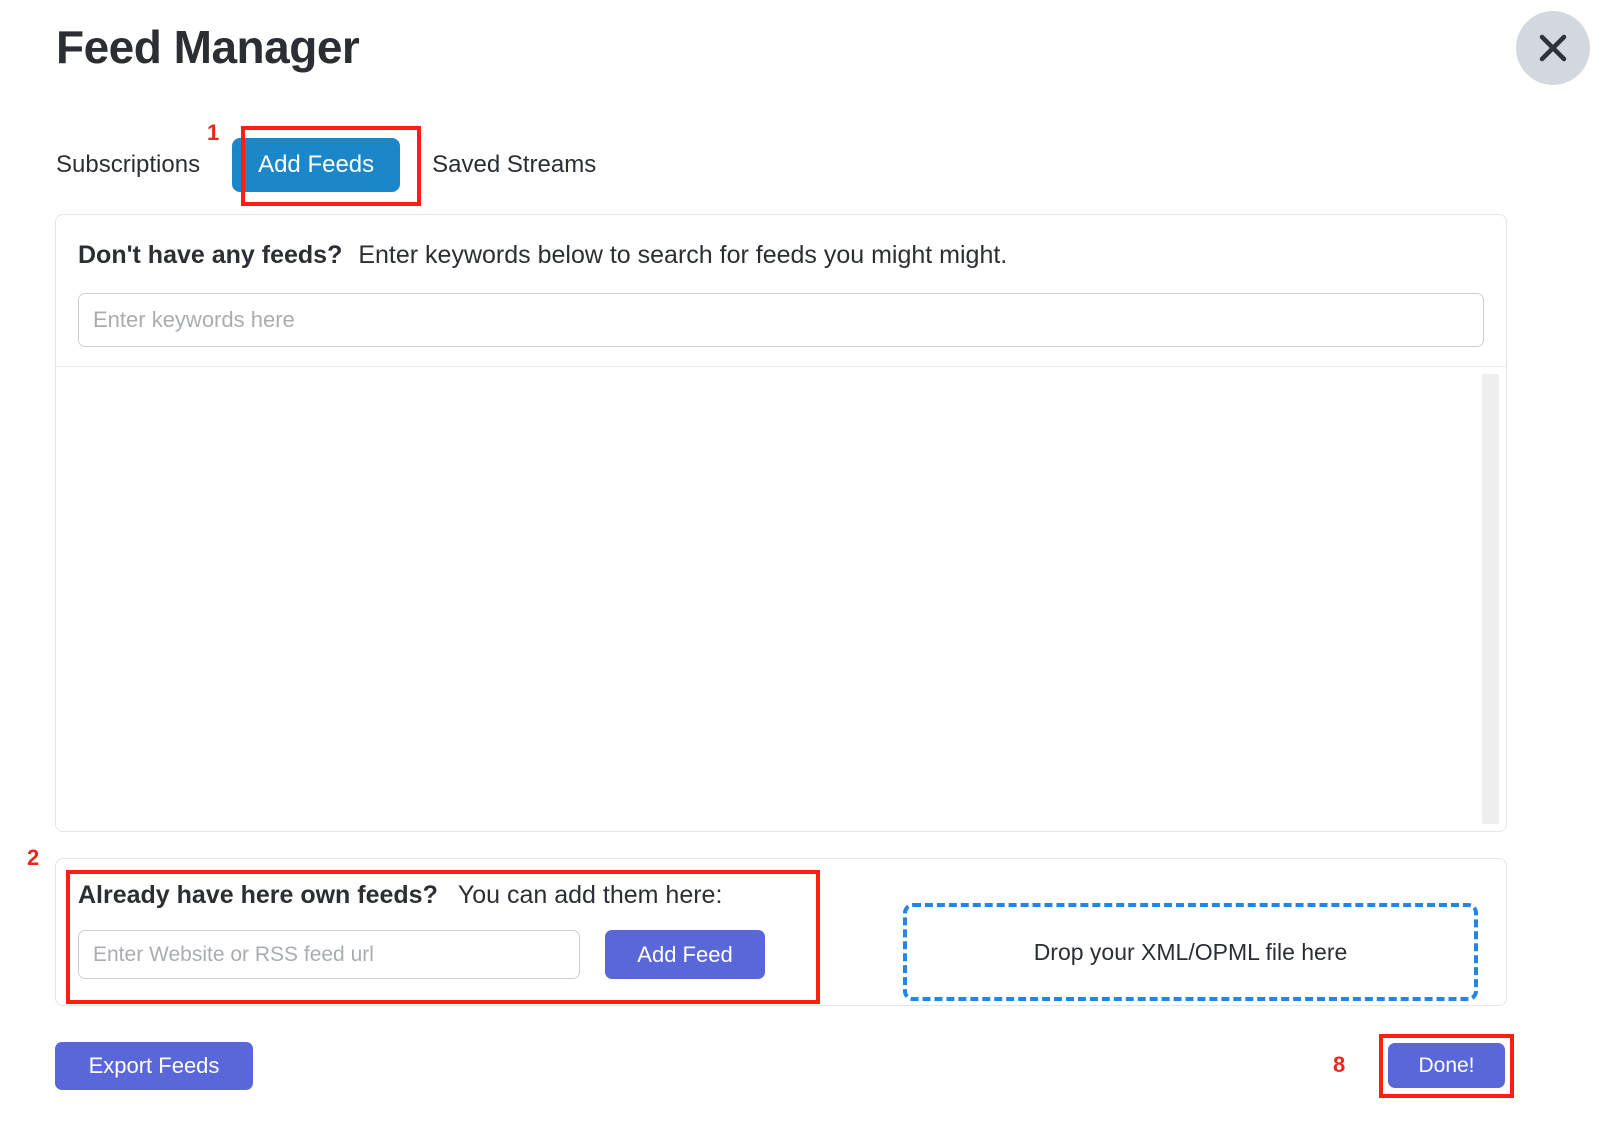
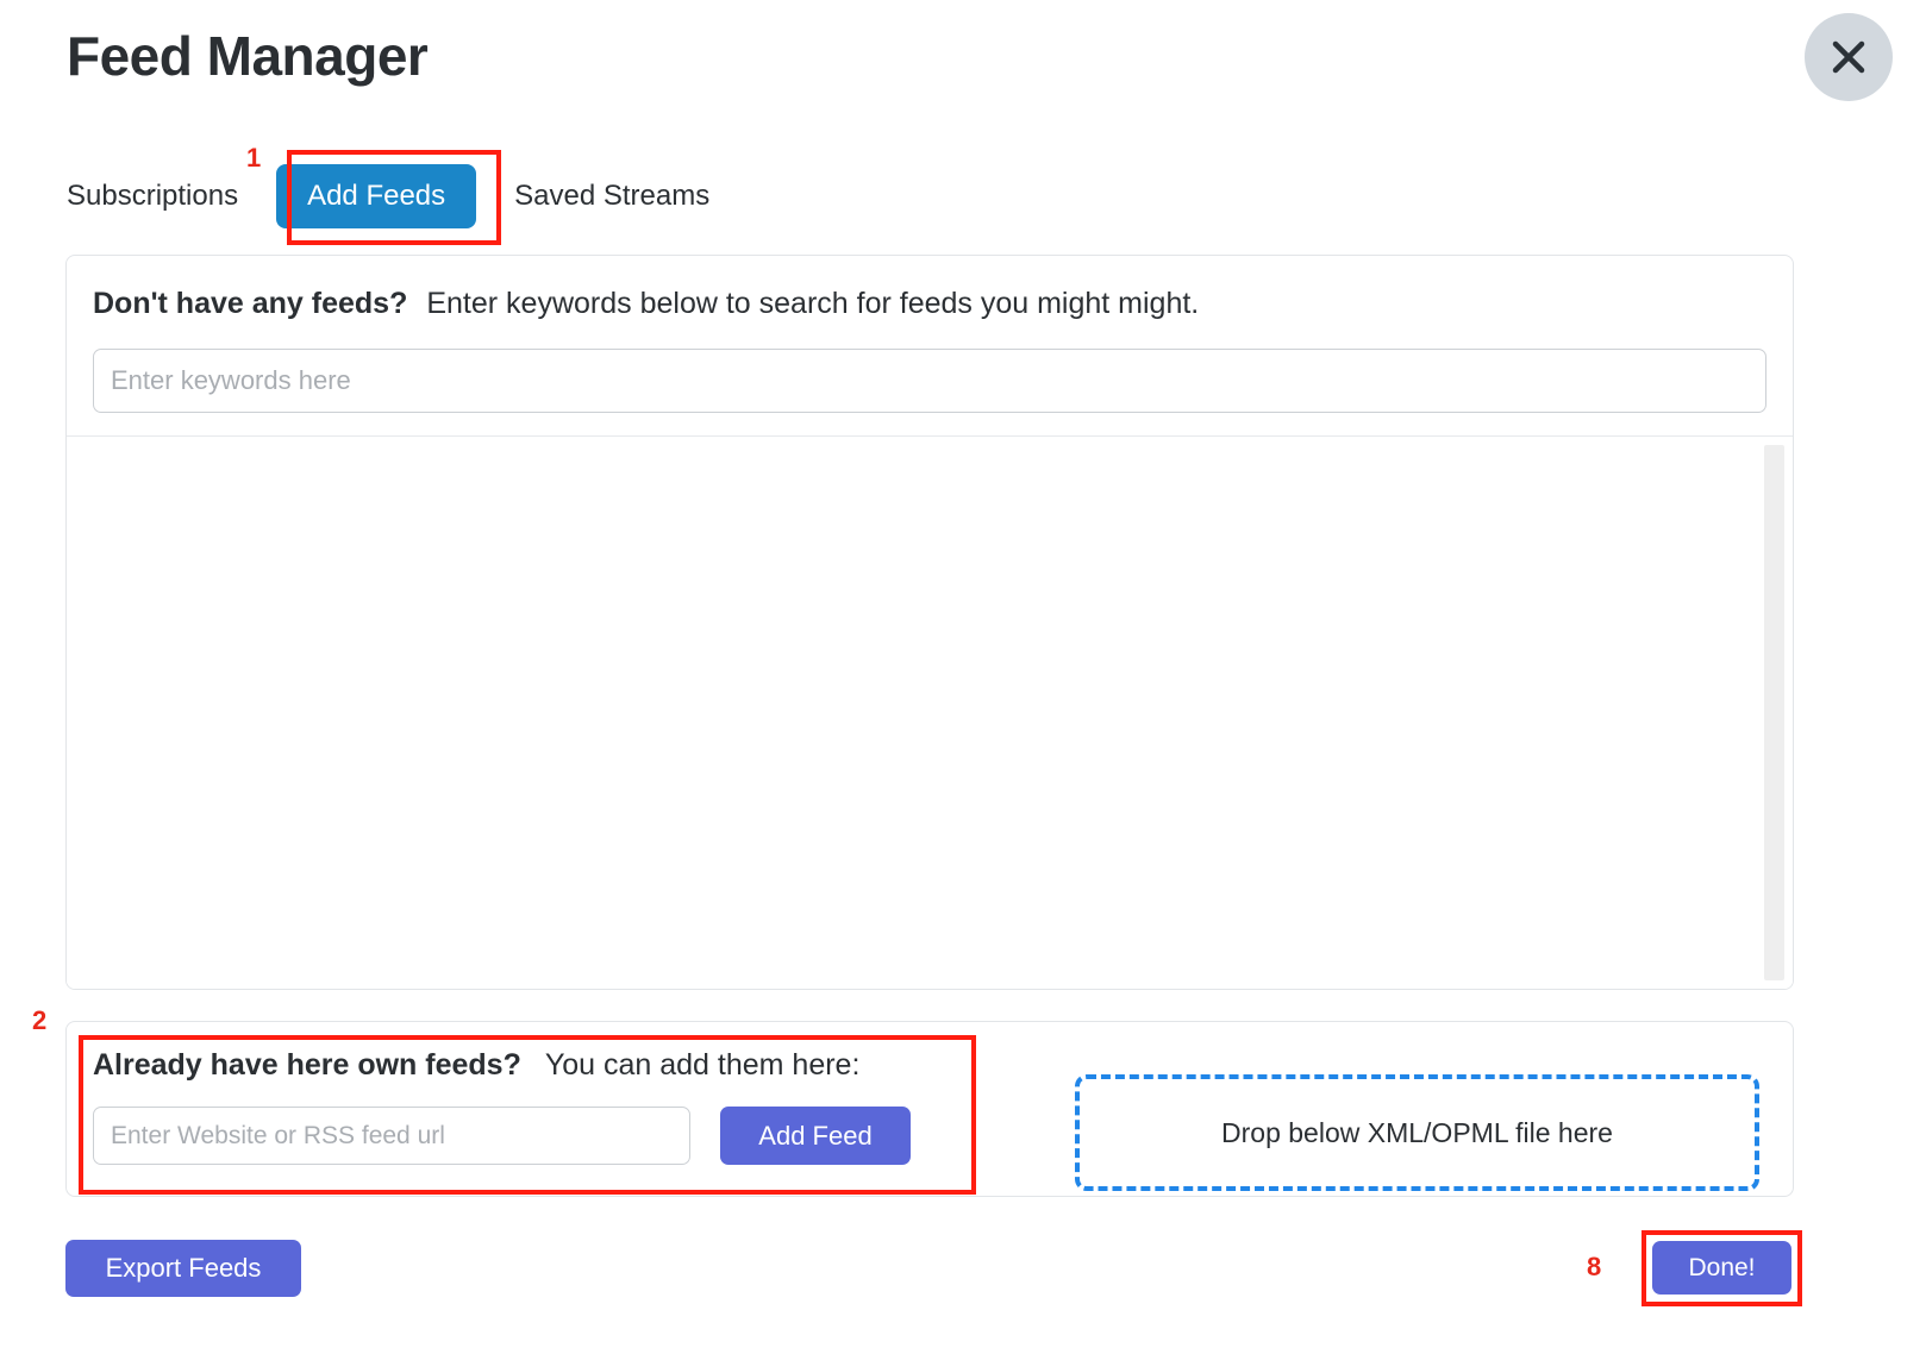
  Feed Manager
  Subscriptions
  Add Feeds
  Saved Streams
  1
  Don't have any feeds?
  Enter keywords below to search for feeds you might might.
  Enter keywords here
  Already have here own feeds?
  You can add them here:
  Enter Website or RSS feed url
  Add Feed
- Drop your XML/OPML file here
+ Drop below XML/OPML file here
  2
  Export Feeds
  8
  Done!
